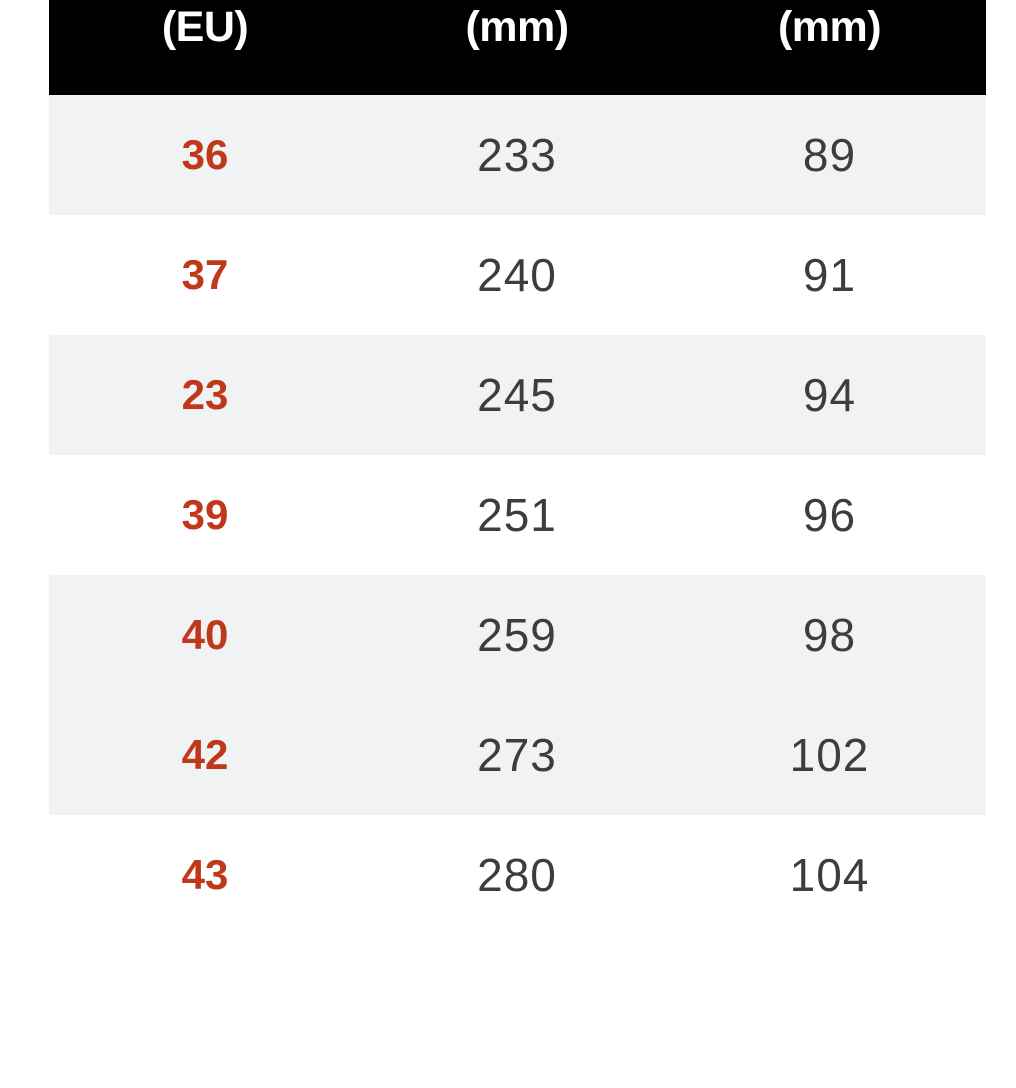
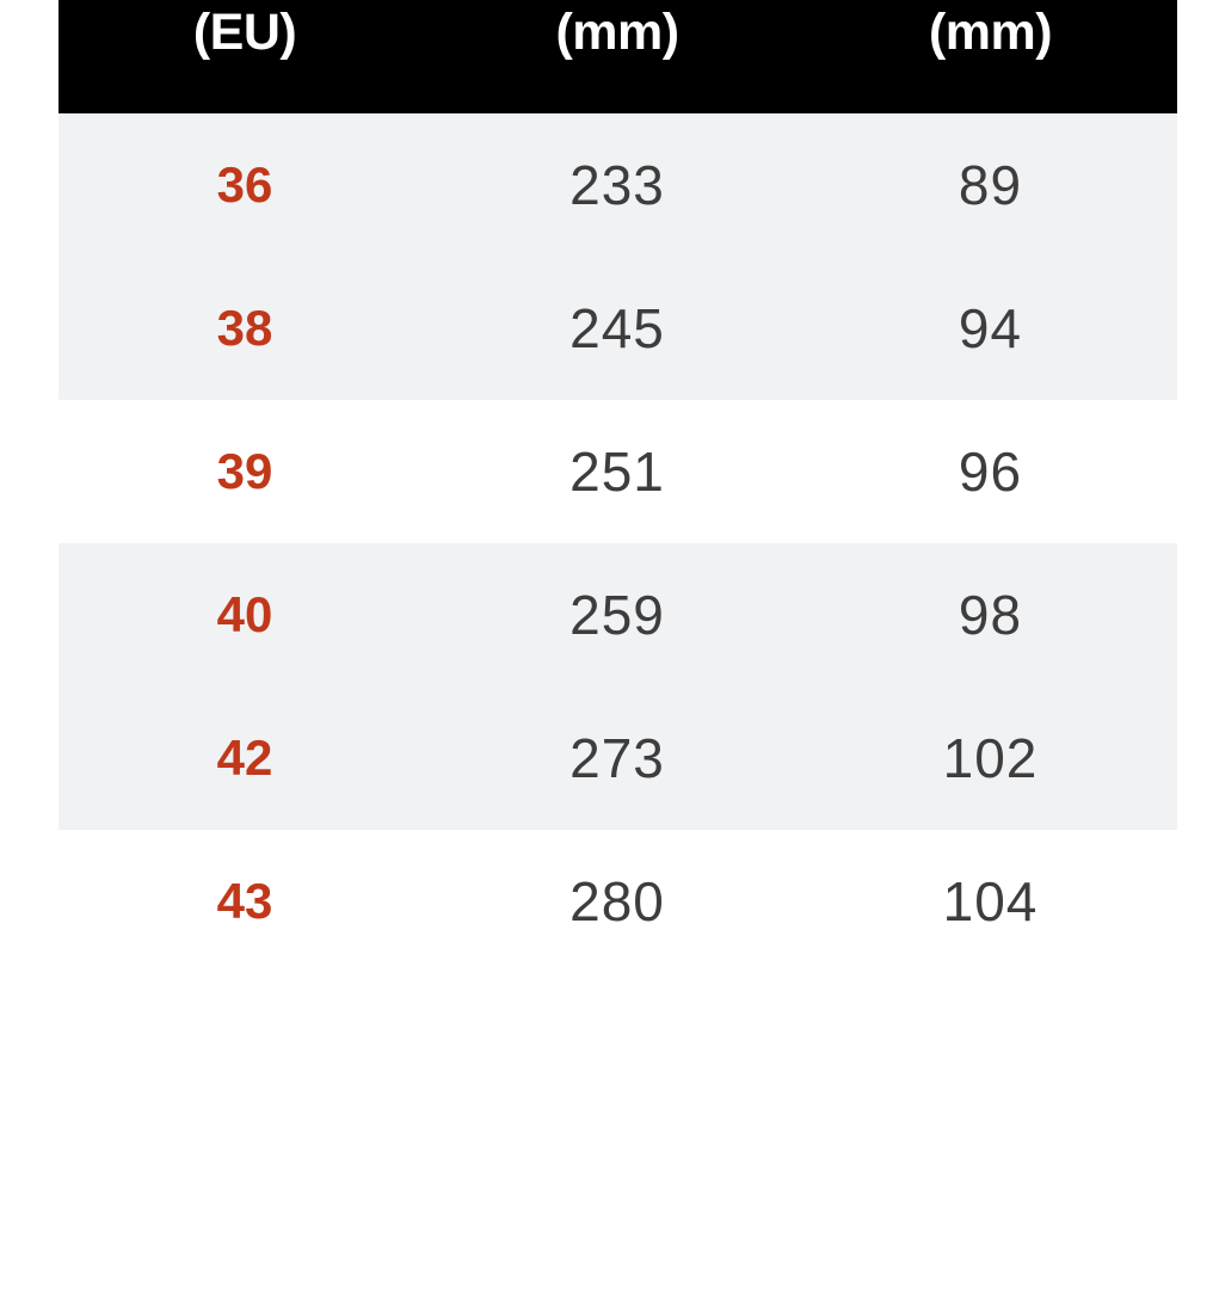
  (EU)	(mm)	(mm)
  36	233	89
- 37	240	91
- 23	245	94
+ 38	245	94
  39	251	96
  40	259	98
  42	273	102
  43	280	104
